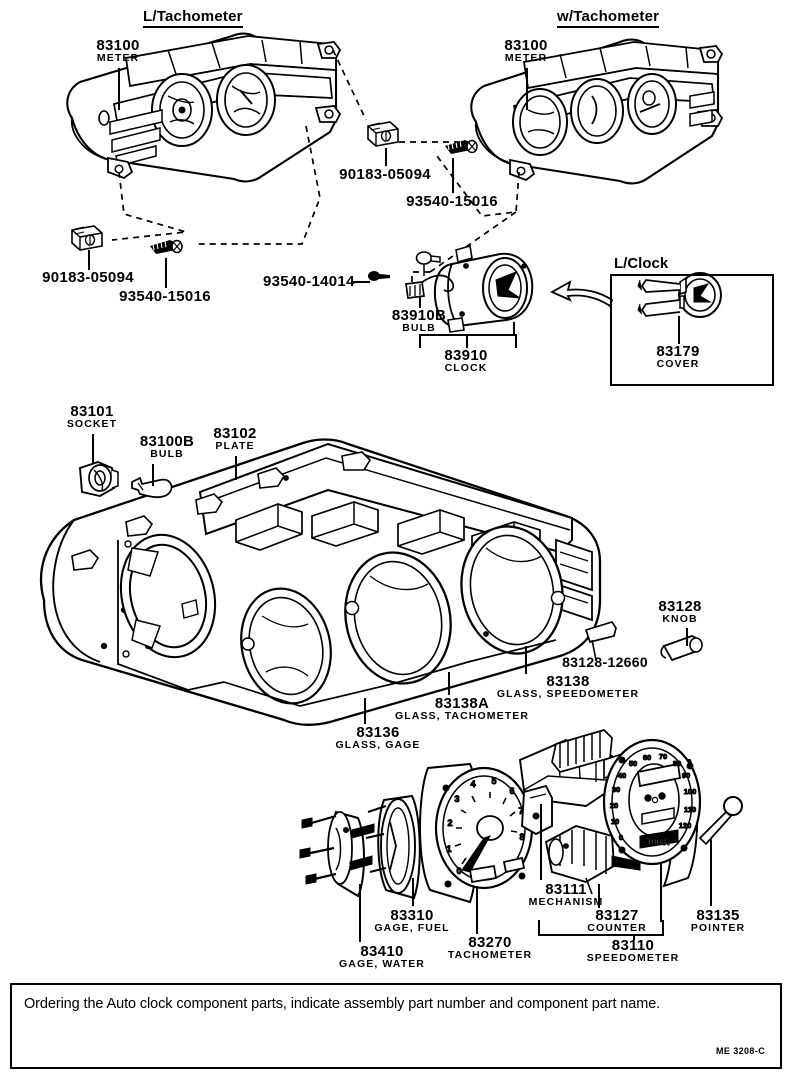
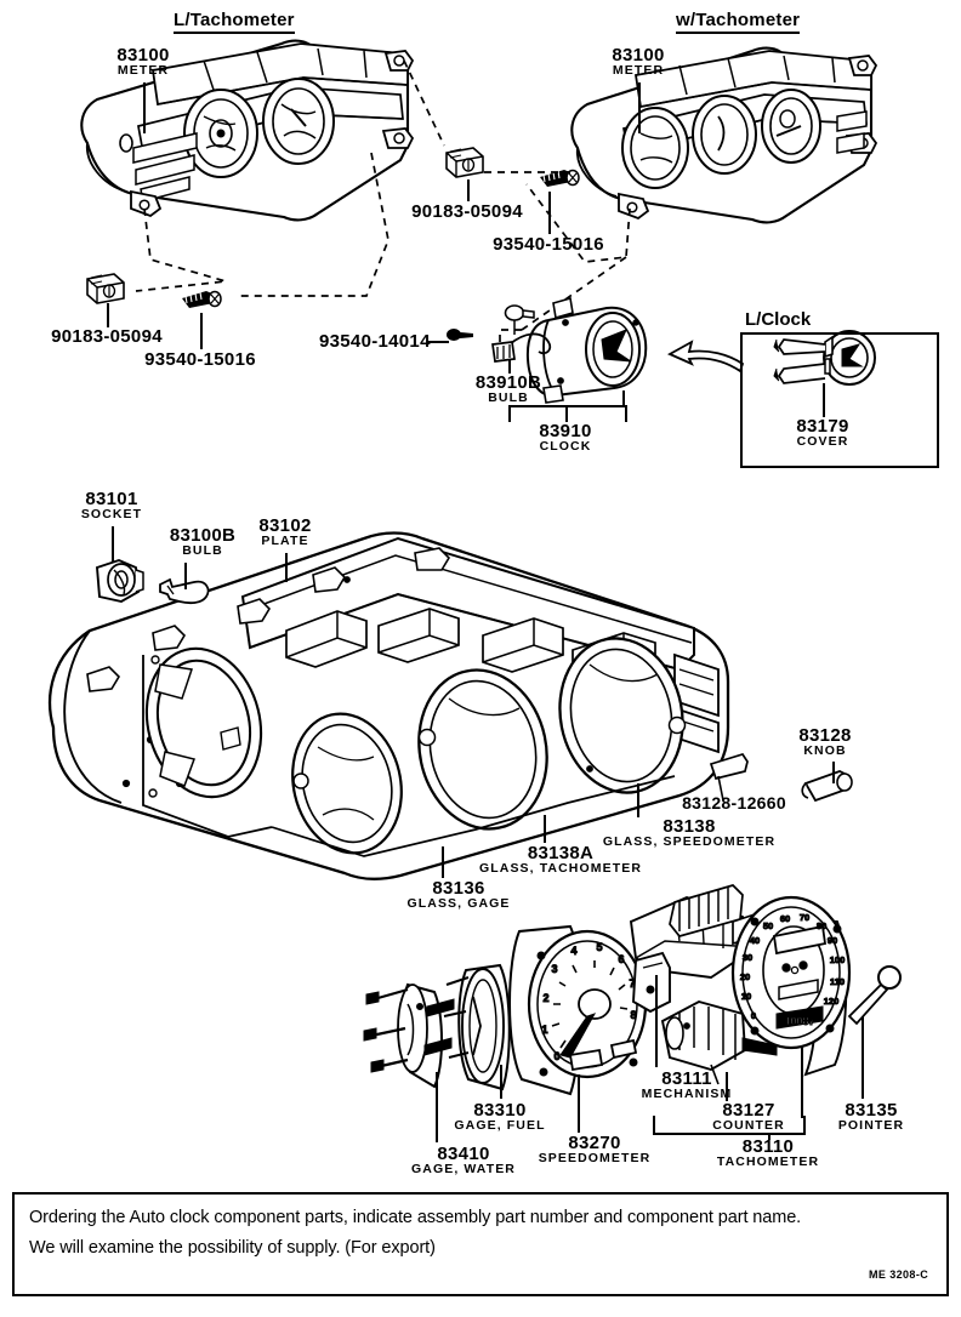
  0
  1
  2
  3
  4
  5
  6
  7
  8
  10087
  0
  10
  20
  30
  40
  50
  60
  70
  80
  90
  100
  110
  120
  L/Tachometer
  w/Tachometer
  L/Clock
  83100
  METER
  90183-05094
  93540-15016
  93540-14014
  83100
  METER
  90183-05094
  93540-15016
  83910B
  BULB
  83910
  CLOCK
  83179
  COVER
  83101
  SOCKET
  83100B
  BULB
  83102
  PLATE
  83136
  GLASS, GAGE
  83138A
  GLASS, TACHOMETER
  83138
  GLASS, SPEEDOMETER
  83128-12660
  83128
  KNOB
  83410
  GAGE, WATER
  83310
  GAGE, FUEL
  83270
- TACHOMETER
+ SPEEDOMETER
  83111
  MECHANIS
  83127
  COUNTER
  83110
- SPEEDOMETER
+ TACHOMETER
  83135
  POINTER
  Ordering the Auto clock component parts, indicate assembly part number and component part name.
+ We will examine the possibility of supply. (For export)
  ME 3208-C
